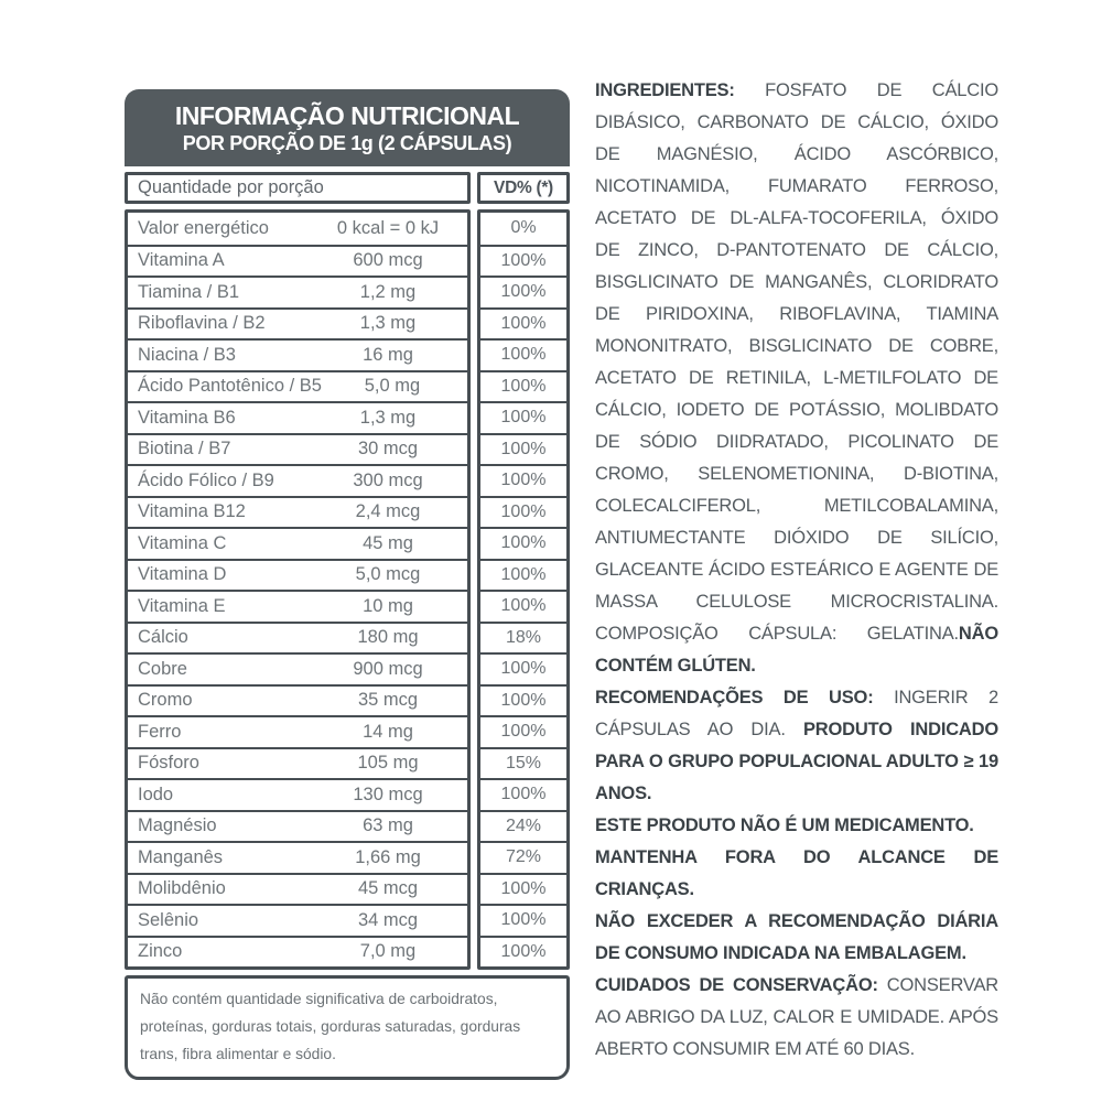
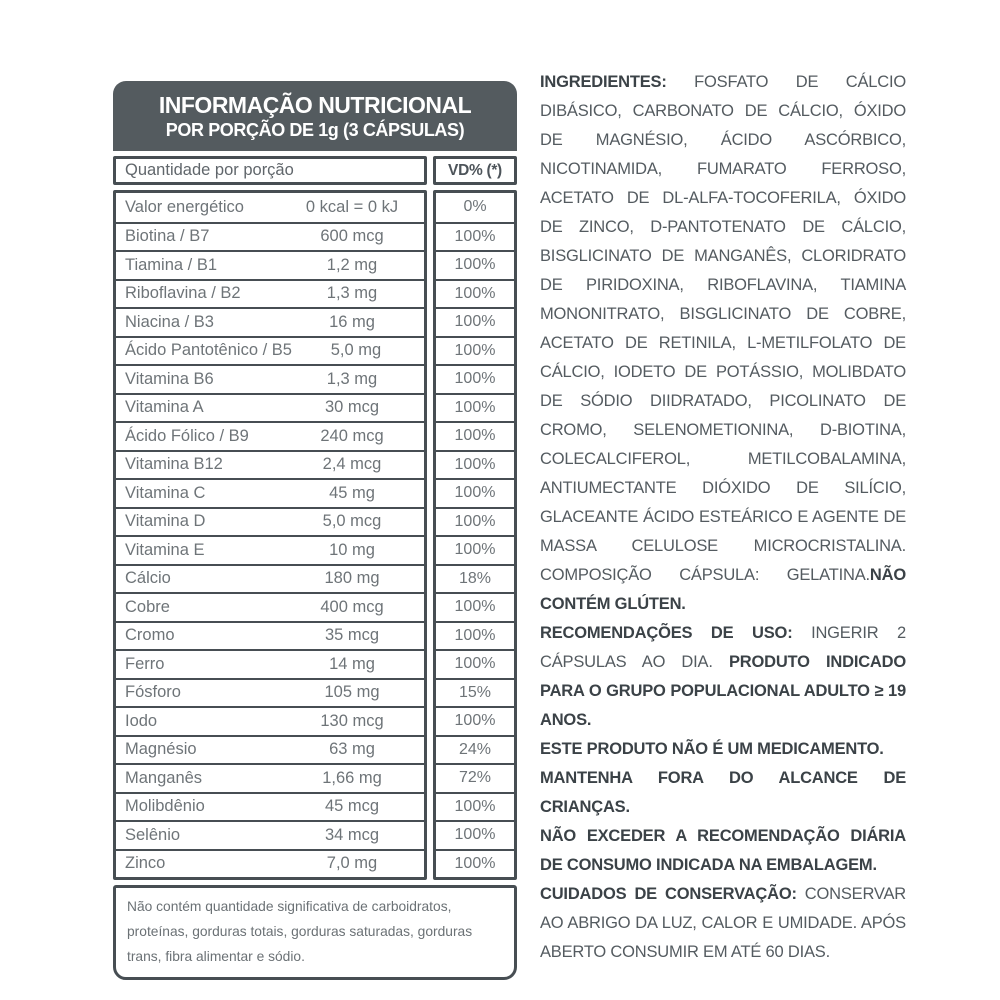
  INFORMAÇÃO NUTRICIONAL
- POR PORÇÃO DE 1g (2 CÁPSULAS)
+ POR PORÇÃO DE 1g (3 CÁPSULAS)
  Quantidade por porção
  VD% (*)
  Valor energético
  0 kcal = 0 kJ
- Vitamina A
+ Biotina / B7
  600 mcg
  Tiamina / B1
  1,2 mg
  Riboflavina / B2
  1,3 mg
  Niacina / B3
  16 mg
  Ácido Pantotênico / B5
  5,0 mg
  Vitamina B6
  1,3 mg
- Biotina / B7
+ Vitamina A
  30 mcg
  Ácido Fólico / B9
- 300 mcg
+ 240 mcg
  Vitamina B12
  2,4 mcg
  Vitamina C
  45 mg
  Vitamina D
  5,0 mcg
  Vitamina E
  10 mg
  Cálcio
  180 mg
  Cobre
- 900 mcg
+ 400 mcg
  Cromo
  35 mcg
  Ferro
  14 mg
  Fósforo
  105 mg
  Iodo
  130 mcg
  Magnésio
  63 mg
  Manganês
  1,66 mg
  Molibdênio
  45 mcg
  Selênio
  34 mcg
  Zinco
  7,0 mg
  0%
  100%
  100%
  100%
  100%
  100%
  100%
  100%
  100%
  100%
  100%
  100%
  100%
  18%
  100%
  100%
  100%
  15%
  100%
  24%
  72%
  100%
  100%
  100%
  Não contém quantidade significativa de carboidratos, proteínas, gorduras totais, gorduras saturadas, gorduras trans, fibra alimentar e sódio.
  INGREDIENTES: FOSFATO DE CÁLCIO DIBÁSICO, CARBONATO DE CÁLCIO, ÓXIDO DE MAGNÉSIO, ÁCIDO ASCÓRBICO, NICOTINAMIDA, FUMARATO FERROSO, ACETATO DE DL-ALFA-TOCOFERILA, ÓXIDO DE ZINCO, D-PANTOTENATO DE CÁLCIO, BISGLICINATO DE MANGANÊS, CLORIDRATO DE PIRIDOXINA, RIBOFLAVINA, TIAMINA MONONITRATO, BISGLICINATO DE COBRE, ACETATO DE RETINILA, L-METILFOLATO DE CÁLCIO, IODETO DE POTÁSSIO, MOLIBDATO DE SÓDIO DIIDRATADO, PICOLINATO DE CROMO, SELENOMETIONINA, D-BIOTINA, COLECALCIFEROL, METILCOBALAMINA, ANTIUMECTANTE DIÓXIDO DE SILÍCIO, GLACEANTE ÁCIDO ESTEÁRICO E AGENTE DE MASSA CELULOSE MICROCRISTALINA. COMPOSIÇÃO CÁPSULA: GELATINA.NÃO CONTÉM GLÚTEN.
  RECOMENDAÇÕES DE USO: INGERIR 2 CÁPSULAS AO DIA. PRODUTO INDICADO PARA O GRUPO POPULACIONAL ADULTO ≥ 19 ANOS.
  ESTE PRODUTO NÃO É UM MEDICAMENTO.
  MANTENHA FORA DO ALCANCE DE CRIANÇAS.
  NÃO EXCEDER A RECOMENDAÇÃO DIÁRIA DE CONSUMO INDICADA NA EMBALAGEM.
  CUIDADOS DE CONSERVAÇÃO: CONSERVAR AO ABRIGO DA LUZ, CALOR E UMIDADE. APÓS ABERTO CONSUMIR EM ATÉ 60 DIAS.
